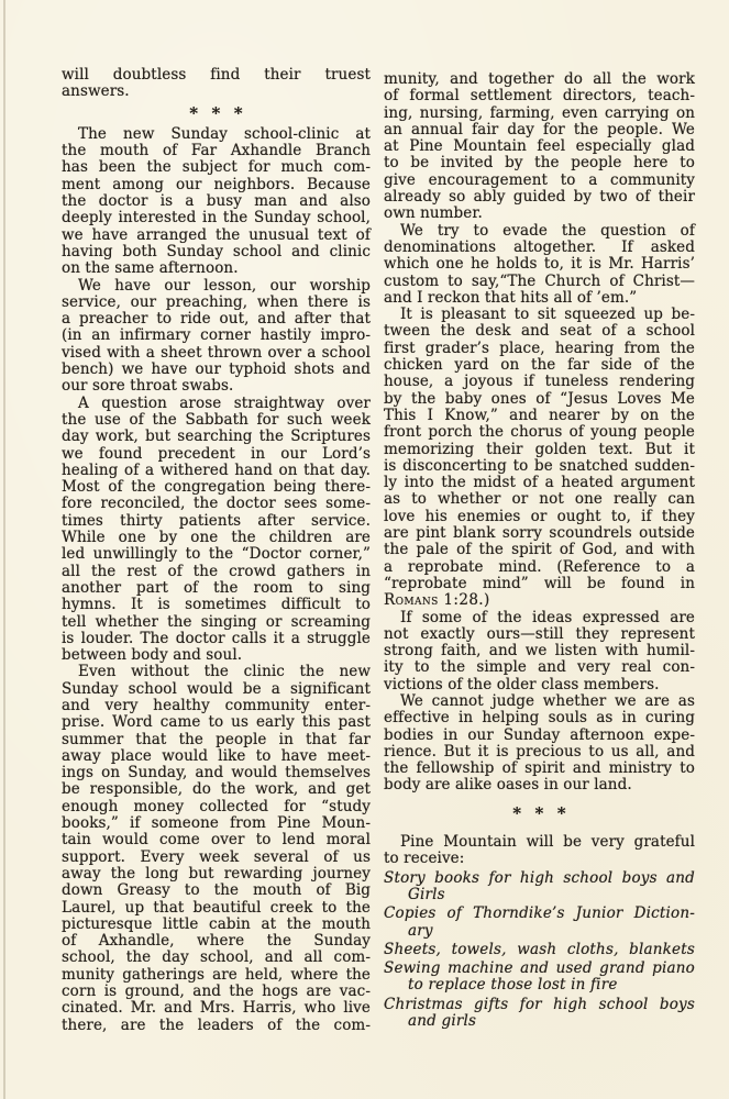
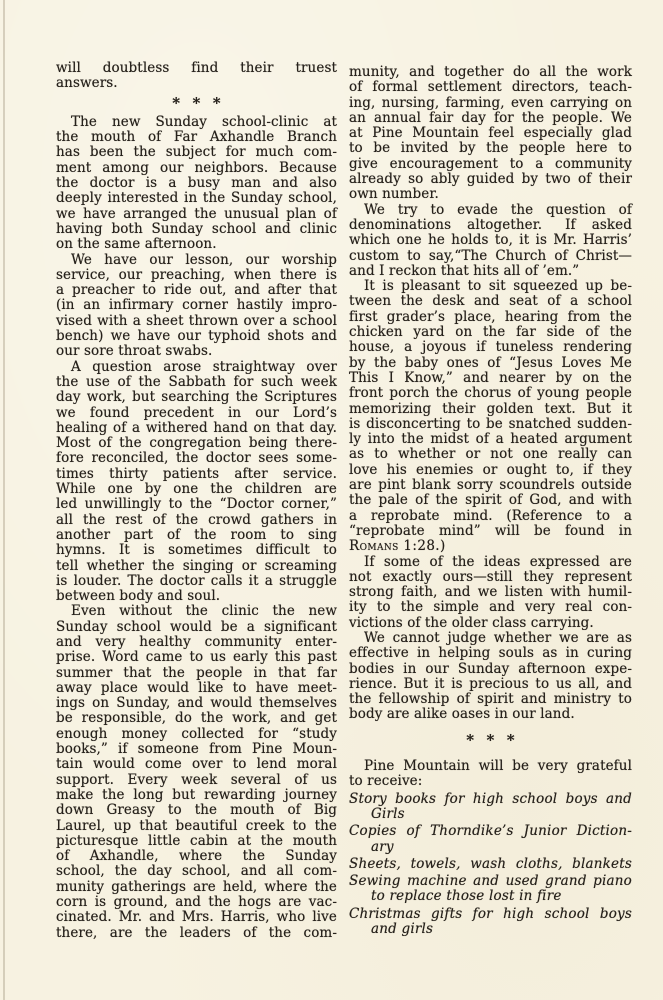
  will doubtless find their truest
  answers.
  * * *
  The new Sunday school-clinic at
  the mouth of Far Axhandle Branch
  has been the subject for much com-
  ment among our neighbors. Because
  the doctor is a busy man and also
  deeply interested in the Sunday school,
- we have arranged the unusual text of
+ we have arranged the unusual plan of
  having both Sunday school and clinic
  on the same afternoon.
  We have our lesson, our worship
  service, our preaching, when there is
  a preacher to ride out, and after that
  (in an infirmary corner hastily impro-
  vised with a sheet thrown over a school
  bench) we have our typhoid shots and
  our sore throat swabs.
  A question arose straightway over
  the use of the Sabbath for such week
  day work, but searching the Scriptures
  we found precedent in our Lord’s
  healing of a withered hand on that day.
  Most of the congregation being there-
  fore reconciled, the doctor sees some-
  times thirty patients after service.
  While one by one the children are
  led unwillingly to the “Doctor corner,”
  all the rest of the crowd gathers in
  another part of the room to sing
  hymns. It is sometimes difficult to
  tell whether the singing or screaming
  is louder. The doctor calls it a struggle
  between body and soul.
  Even without the clinic the new
  Sunday school would be a significant
  and very healthy community enter-
  prise. Word came to us early this past
  summer that the people in that far
  away place would like to have meet-
  ings on Sunday, and would themselves
  be responsible, do the work, and get
  enough money collected for “study
  books,” if someone from Pine Moun-
  tain would come over to lend moral
  support. Every week several of us
- away the long but rewarding journey
+ make the long but rewarding journey
  down Greasy to the mouth of Big
  Laurel, up that beautiful creek to the
  picturesque little cabin at the mouth
  of Axhandle, where the Sunday
  school, the day school, and all com-
  munity gatherings are held, where the
  corn is ground, and the hogs are vac-
  cinated. Mr. and Mrs. Harris, who live
  there, are the leaders of the com-
  munity, and together do all the work
  of formal settlement directors, teach-
  ing, nursing, farming, even carrying on
  an annual fair day for the people. We
  at Pine Mountain feel especially glad
  to be invited by the people here to
  give encouragement to a community
  already so ably guided by two of their
  own number.
  We try to evade the question of
  denominations altogether. If asked
  which one he holds to, it is Mr. Harris’
  custom to say,“The Church of Christ—
  and I reckon that hits all of ’em.”
  It is pleasant to sit squeezed up be-
  tween the desk and seat of a school
  first grader’s place, hearing from the
  chicken yard on the far side of the
  house, a joyous if tuneless rendering
  by the baby ones of “Jesus Loves Me
  This I Know,” and nearer by on the
  front porch the chorus of young people
  memorizing their golden text. But it
  is disconcerting to be snatched sudden-
  ly into the midst of a heated argument
  as to whether or not one really can
  love his enemies or ought to, if they
  are pint blank sorry scoundrels outside
  the pale of the spirit of God, and with
  a reprobate mind. (Reference to a
  “reprobate mind” will be found in
  Romans 1:28.)
  If some of the ideas expressed are
  not exactly ours—still they represent
  strong faith, and we listen with humil-
  ity to the simple and very real con-
- victions of the older class members.
+ victions of the older class carrying.
  We cannot judge whether we are as
  effective in helping souls as in curing
  bodies in our Sunday afternoon expe-
  rience. But it is precious to us all, and
  the fellowship of spirit and ministry to
  body are alike oases in our land.
  * * *
  Pine Mountain will be very grateful
  to receive:
  Story books for high school boys and
  Girls
  Copies of Thorndike’s Junior Diction-
  ary
  Sheets, towels, wash cloths, blankets
  Sewing machine and used grand piano
  to replace those lost in fire
  Christmas gifts for high school boys
  and girls
